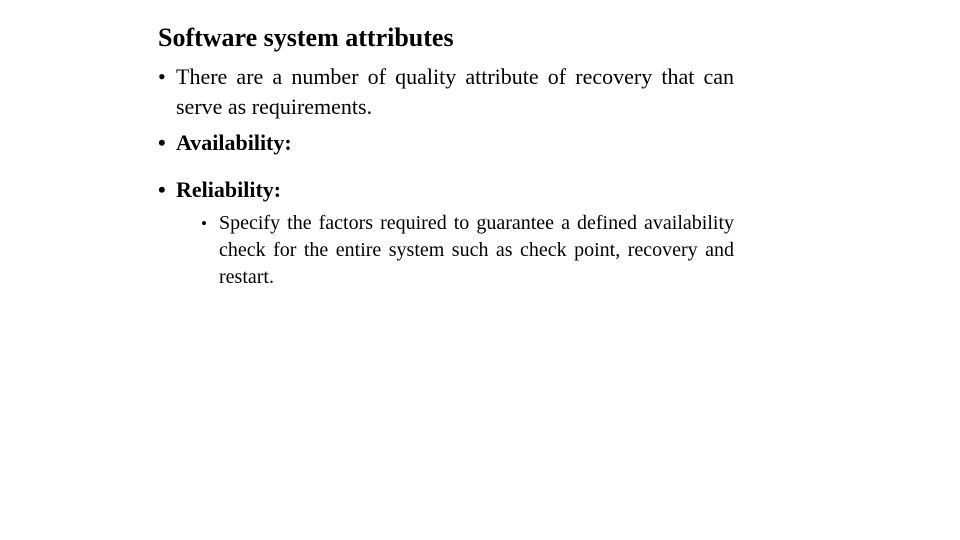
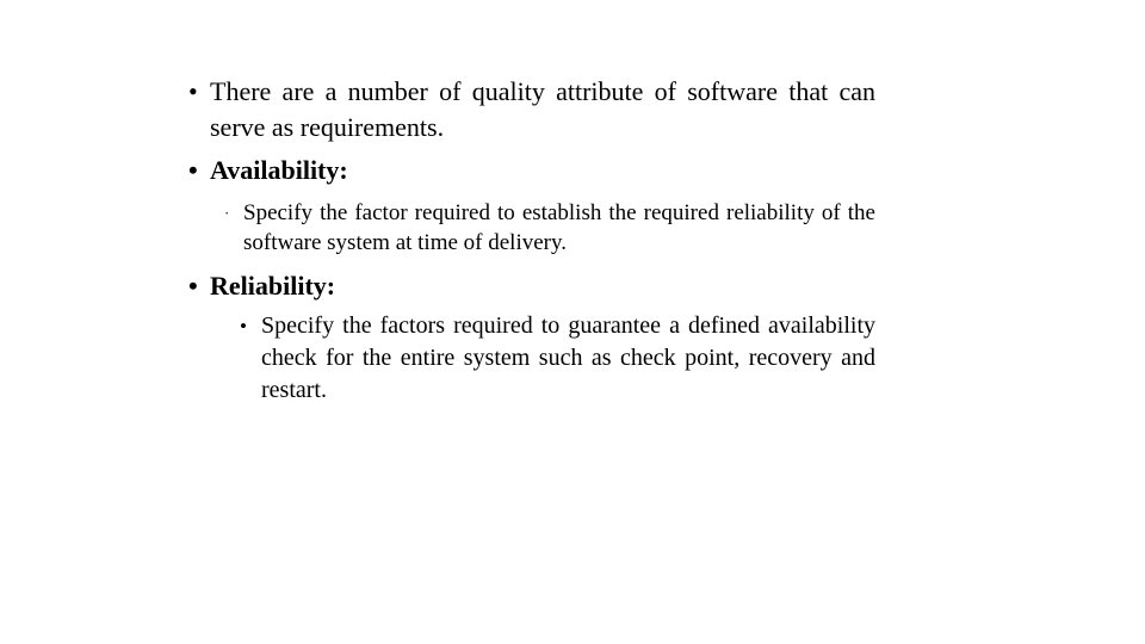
- Software system attributes
  •
- There are a number of quality attribute of recovery that can serve as requirements.
+ There are a number of quality attribute of software that can serve as requirements.
  •
  Availability:
+ ·
+ Specify the factor required to establish the required reliability of the software system at time of delivery.
  •
  Reliability:
  •
  Specify the factors required to guarantee a defined availability check for the entire system such as check point, recovery and restart.
